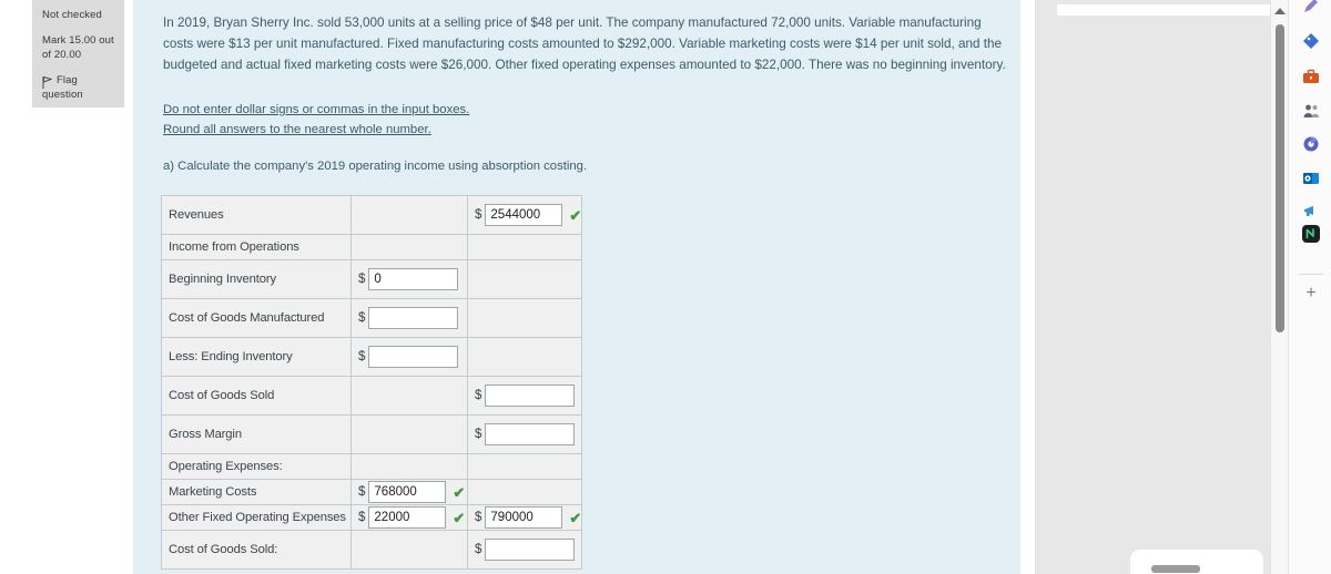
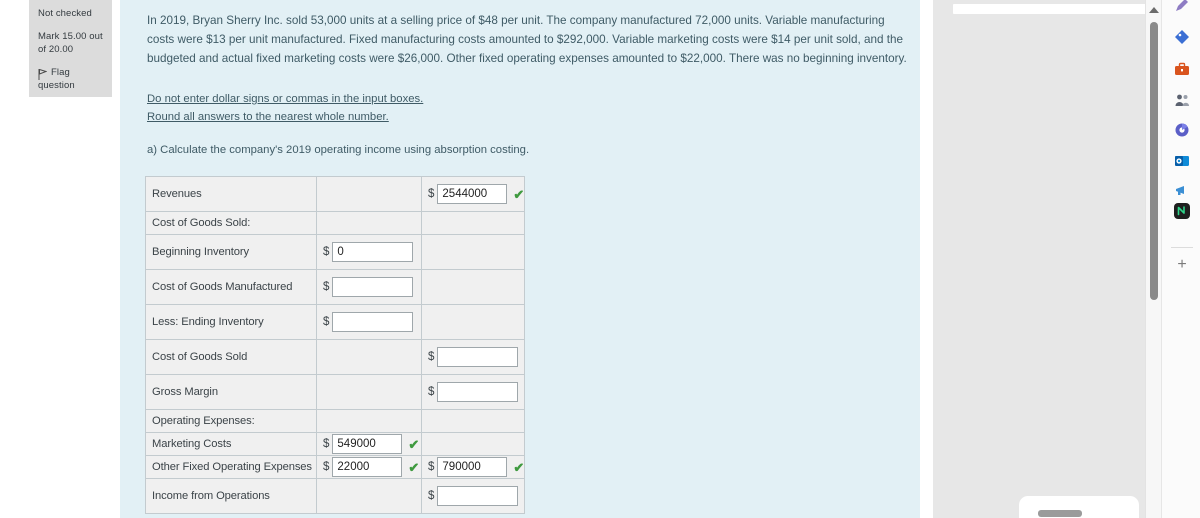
  Not checked
  Mark 15.00 out
  of 20.00
  Flag
  question
  In 2019, Bryan Sherry Inc. sold 53,000 units at a selling price of $48 per unit. The company manufactured 72,000 units. Variable manufacturing costs were $13 per unit manufactured. Fixed manufacturing costs amounted to $292,000. Variable marketing costs were $14 per unit sold, and the budgeted and actual fixed marketing costs were $26,000. Other fixed operating expenses amounted to $22,000. There was no beginning inventory.
  Do not enter dollar signs or commas in the input boxes.
  Round all answers to the nearest whole number.
  a) Calculate the company's 2019 operating income using absorption costing.
  Revenues		$ 2544000 ✔
- Income from Operations
+ Cost of Goods Sold:
  Beginning Inventory	$ 0
  Cost of Goods Manufactured	$
  Less: Ending Inventory	$
  Cost of Goods Sold		$
  Gross Margin		$
  Operating Expenses:
- Marketing Costs	$ 768000 ✔
+ Marketing Costs	$ 549000 ✔
  Other Fixed Operating Expenses	$ 22000 ✔	$ 790000 ✔
- Cost of Goods Sold:		$
+ Income from Operations		$
  +
